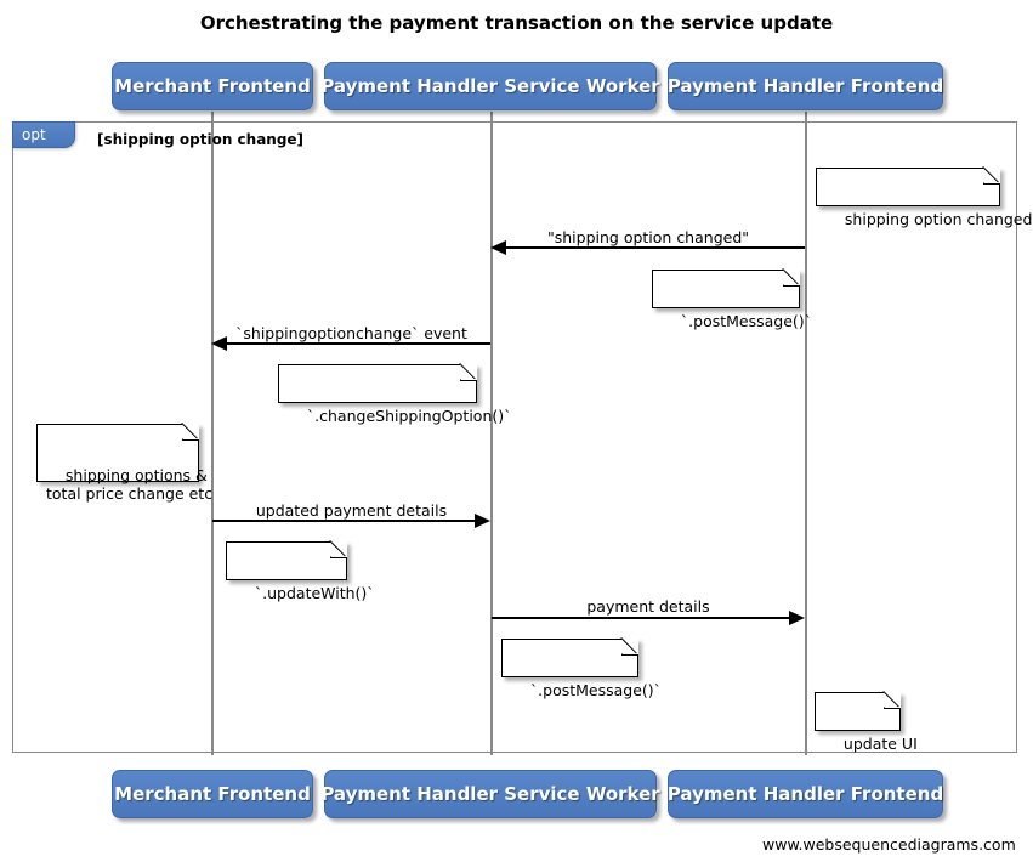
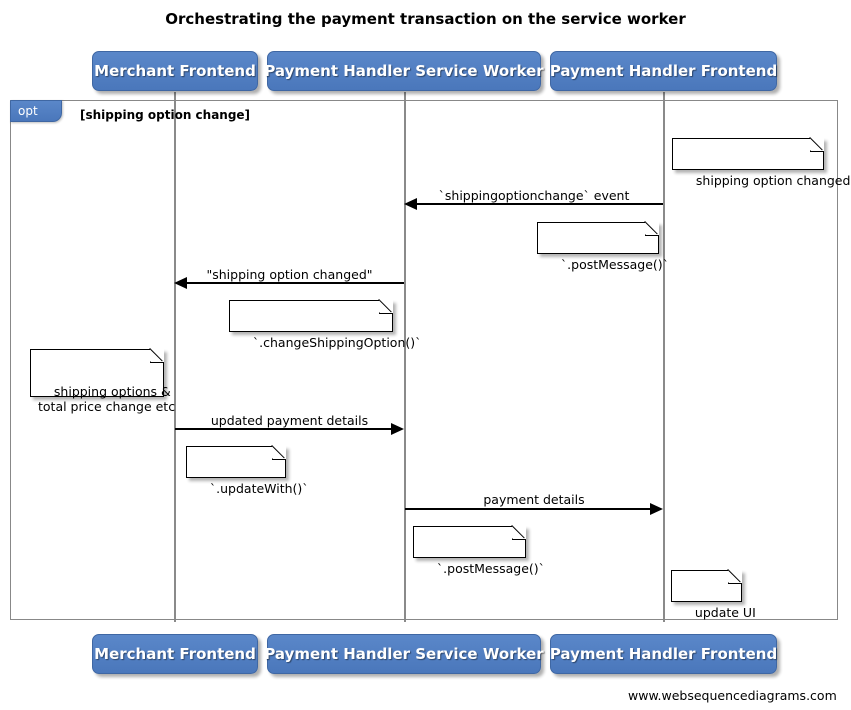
- Orchestrating the payment transaction on the service update
+ Orchestrating the payment transaction on the service worker
  opt
  [shipping option change]
  Merchant Frontend
  Payment Handler Service Worker
  Payment Handler Frontend
  shipping option changed
- "shipping option changed"
+ `shippingoptionchange` event
  `.postMessage()`
- `shippingoptionchange` event
+ "shipping option changed"
  `.changeShippingOption()`
  shipping options &
  total price change etc
  updated payment details
  `.updateWith()`
  payment details
  `.postMessage()`
  update UI
  Merchant Frontend
  Payment Handler Service Worker
  Payment Handler Frontend
  www.websequencediagrams.com
